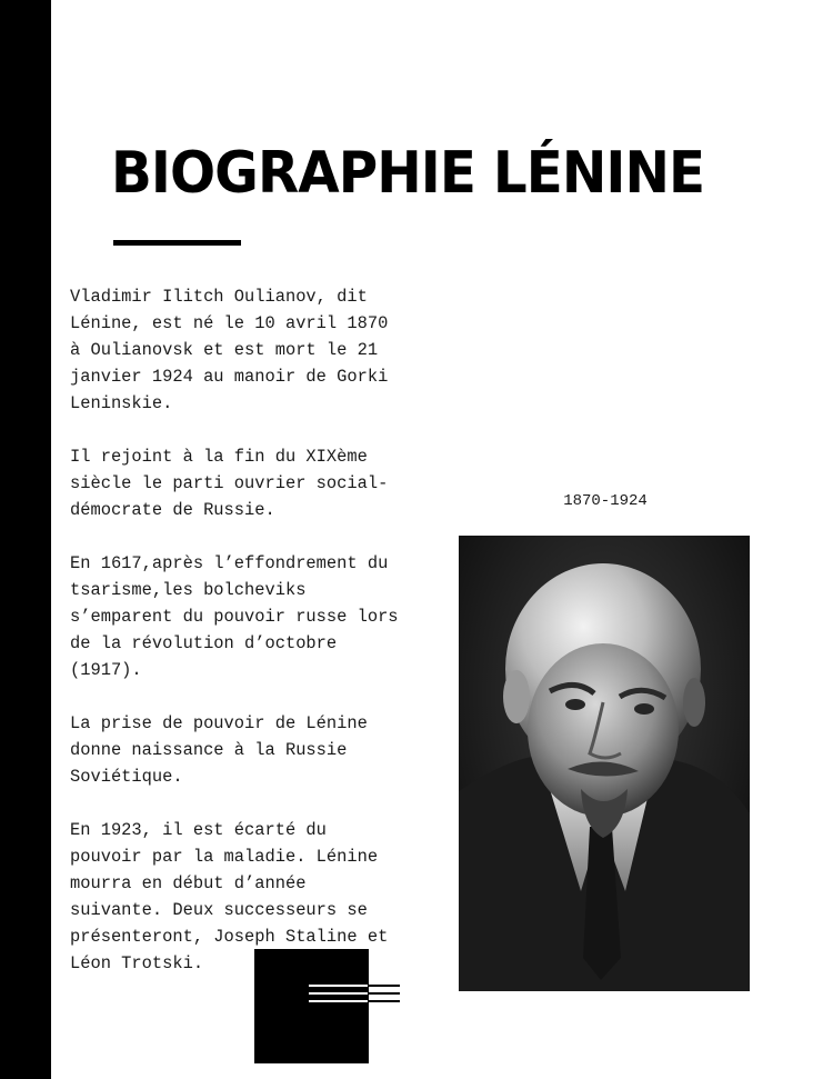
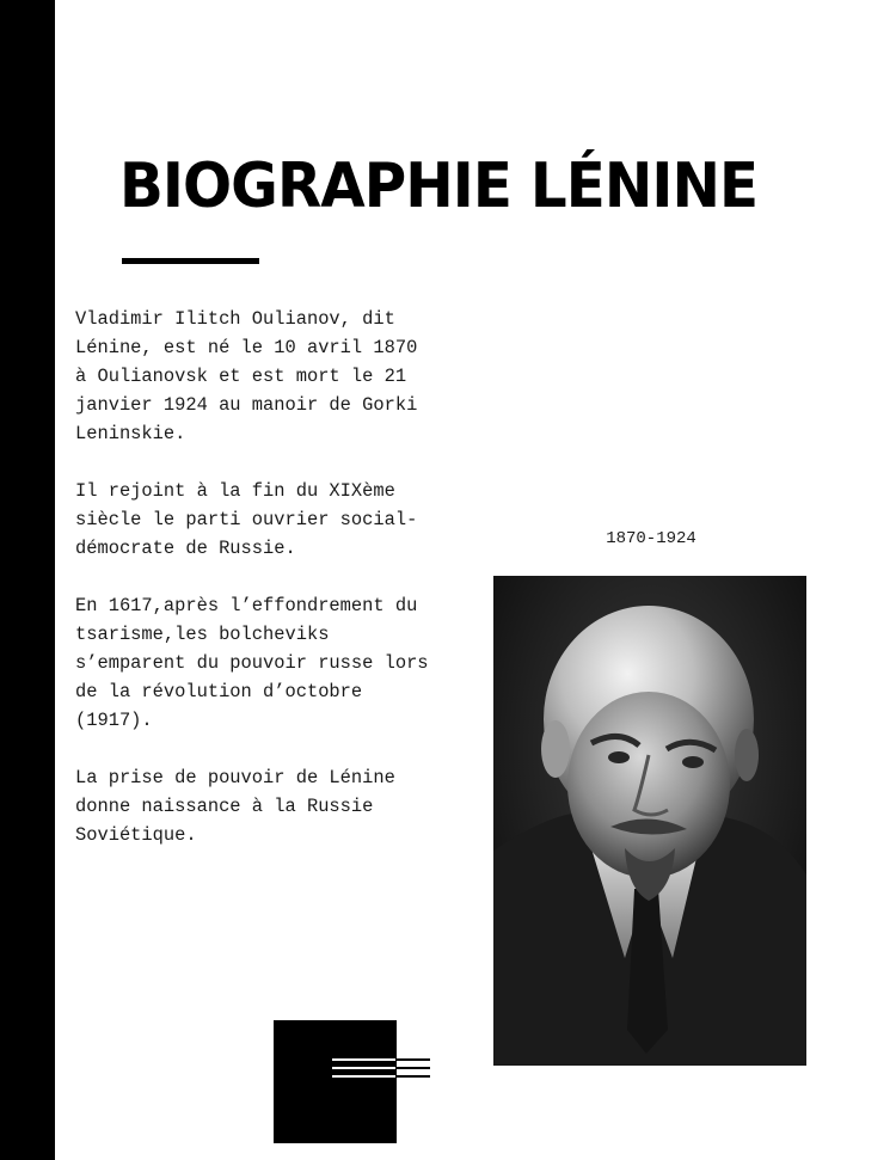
  BIOGRAPHIE LÉNINE
  Vladimir Ilitch Oulianov, dit
  Lénine, est né le 10 avril 1870
  à Oulianovsk et est mort le 21
  janvier 1924 au manoir de Gorki
  Leninskie.
  Il rejoint à la fin du XIXème
  siècle le parti ouvrier social-
  démocrate de Russie.
  En 1617,après l’effondrement du
  tsarisme,les bolcheviks
  s’emparent du pouvoir russe lors
  de la révolution d’octobre
  (1917).
  La prise de pouvoir de Lénine
  donne naissance à la Russie
  Soviétique.
- En 1923, il est écarté du
- pouvoir par la maladie. Lénine
- mourra en début d’année
- suivante. Deux successeurs se
- présenteront, Joseph Staline et
- Léon Trotski.
  1870-1924
